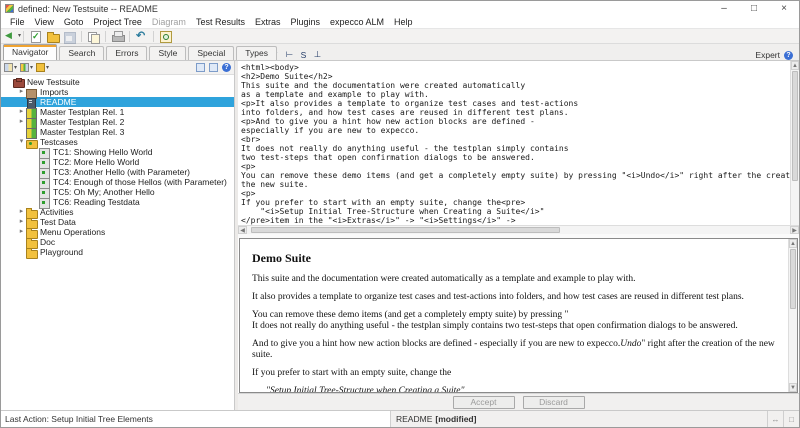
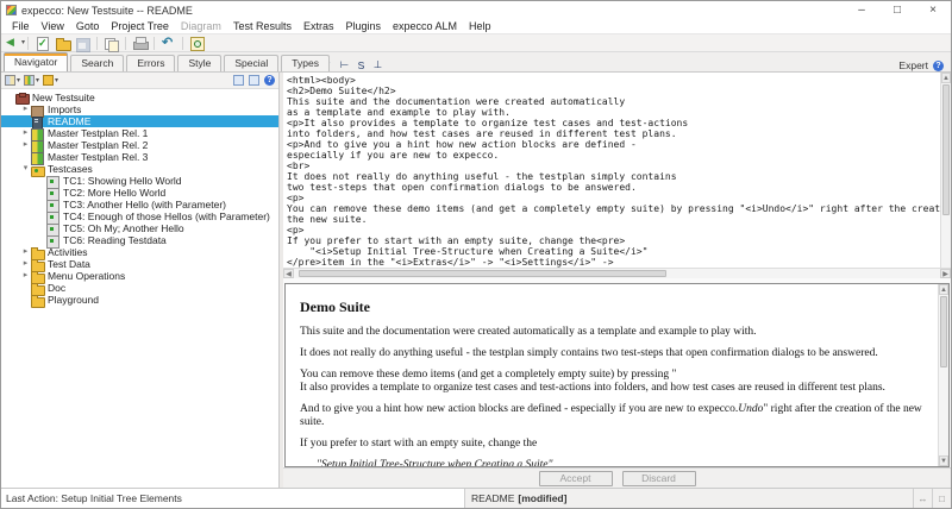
- defined: New Testsuite -- README
+ expecco: New Testsuite -- README
  –
  □
  ×
  File
  View
  Goto
  Project Tree
  Diagram
  Test Results
  Extras
  Plugins
  expecco ALM
  Help
  Navigator
  Search
  Errors
  Style
  Special
  Types
  ⊢
  S
  ⊥
  Expert
  New Testsuite
  Imports
  README
  Master Testplan Rel. 1
  Master Testplan Rel. 2
  Master Testplan Rel. 3
  Testcases
  TC1: Showing Hello World
  TC2: More Hello World
  TC3: Another Hello (with Parameter)
  TC4: Enough of those Hellos (with Parameter)
  TC5: Oh My; Another Hello
  TC6: Reading Testdata
  Activities
  Test Data
  Menu Operations
  Doc
  Playground
  <html><body>
  <h2>Demo Suite</h2>
  This suite and the documentation were created automatically
  as a template and example to play with.
  <p>It also provides a template to organize test cases and test-actions
  into folders, and how test cases are reused in different test plans.
  <p>And to give you a hint how new action blocks are defined -
  especially if you are new to expecco.
  <br>
  It does not really do anything useful - the testplan simply contains
  two test-steps that open confirmation dialogs to be answered.
  <p>
  You can remove these demo items (and get a completely empty suite) by pressing "<i>Undo</i>" right after the creat
  the new suite.
  <p>
  If you prefer to start with an empty suite, change the<pre>
  "<i>Setup Initial Tree-Structure when Creating a Suite</i>"
  </pre>item in the "<i>Extras</i>" -> "<i>Settings</i>" ->
  Demo Suite
  This suite and the documentation were created automatically as a template and example to play with.
- It also provides a template to organize test cases and test-actions into folders, and how test cases are reused in different test plans.
+ It does not really do anything useful - the testplan simply contains two test-steps that open confirmation dialogs to be answered.
  You can remove these demo items (and get a completely empty suite) by pressing "
- It does not really do anything useful - the testplan simply contains two test-steps that open confirmation dialogs to be answered.
+ It also provides a template to organize test cases and test-actions into folders, and how test cases are reused in different test plans.
  And to give you a hint how new action blocks are defined - especially if you are new to expecco.Undo" right after the creation of the new suite.
  If you prefer to start with an empty suite, change the
  "Setup Initial Tree-Structure when Creating a Suite"
  Accept
  Discard
  Last Action: Setup Initial Tree Elements
  README
  [modified]
  ↔
  □
